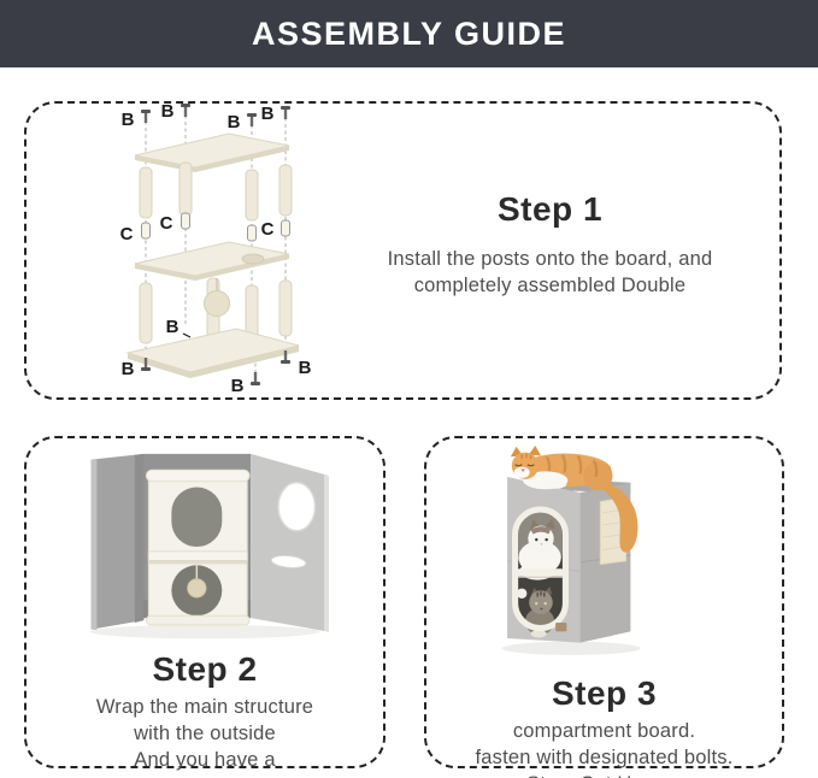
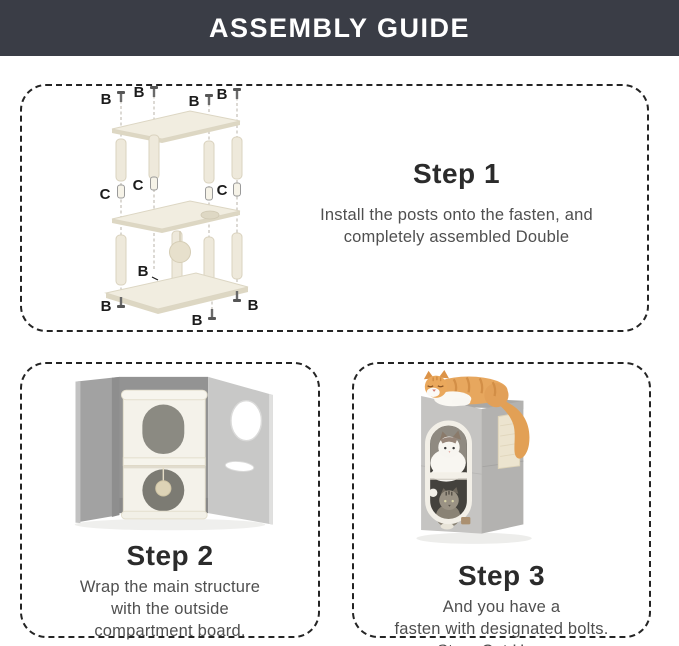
  ASSEMBLY GUIDE
  B
  B
  B
  B
  C
  C
  C
  B
  B
  B
  B
  Step 1
- Install the posts onto the board, and
+ Install the posts onto the fasten, and
  completely assembled Double
  Step 2
  Wrap the main structure
  with the outside
- And you have a
+ compartment board.
  Step 3
- compartment board.
+ And you have a
  fasten with designated bolts.
